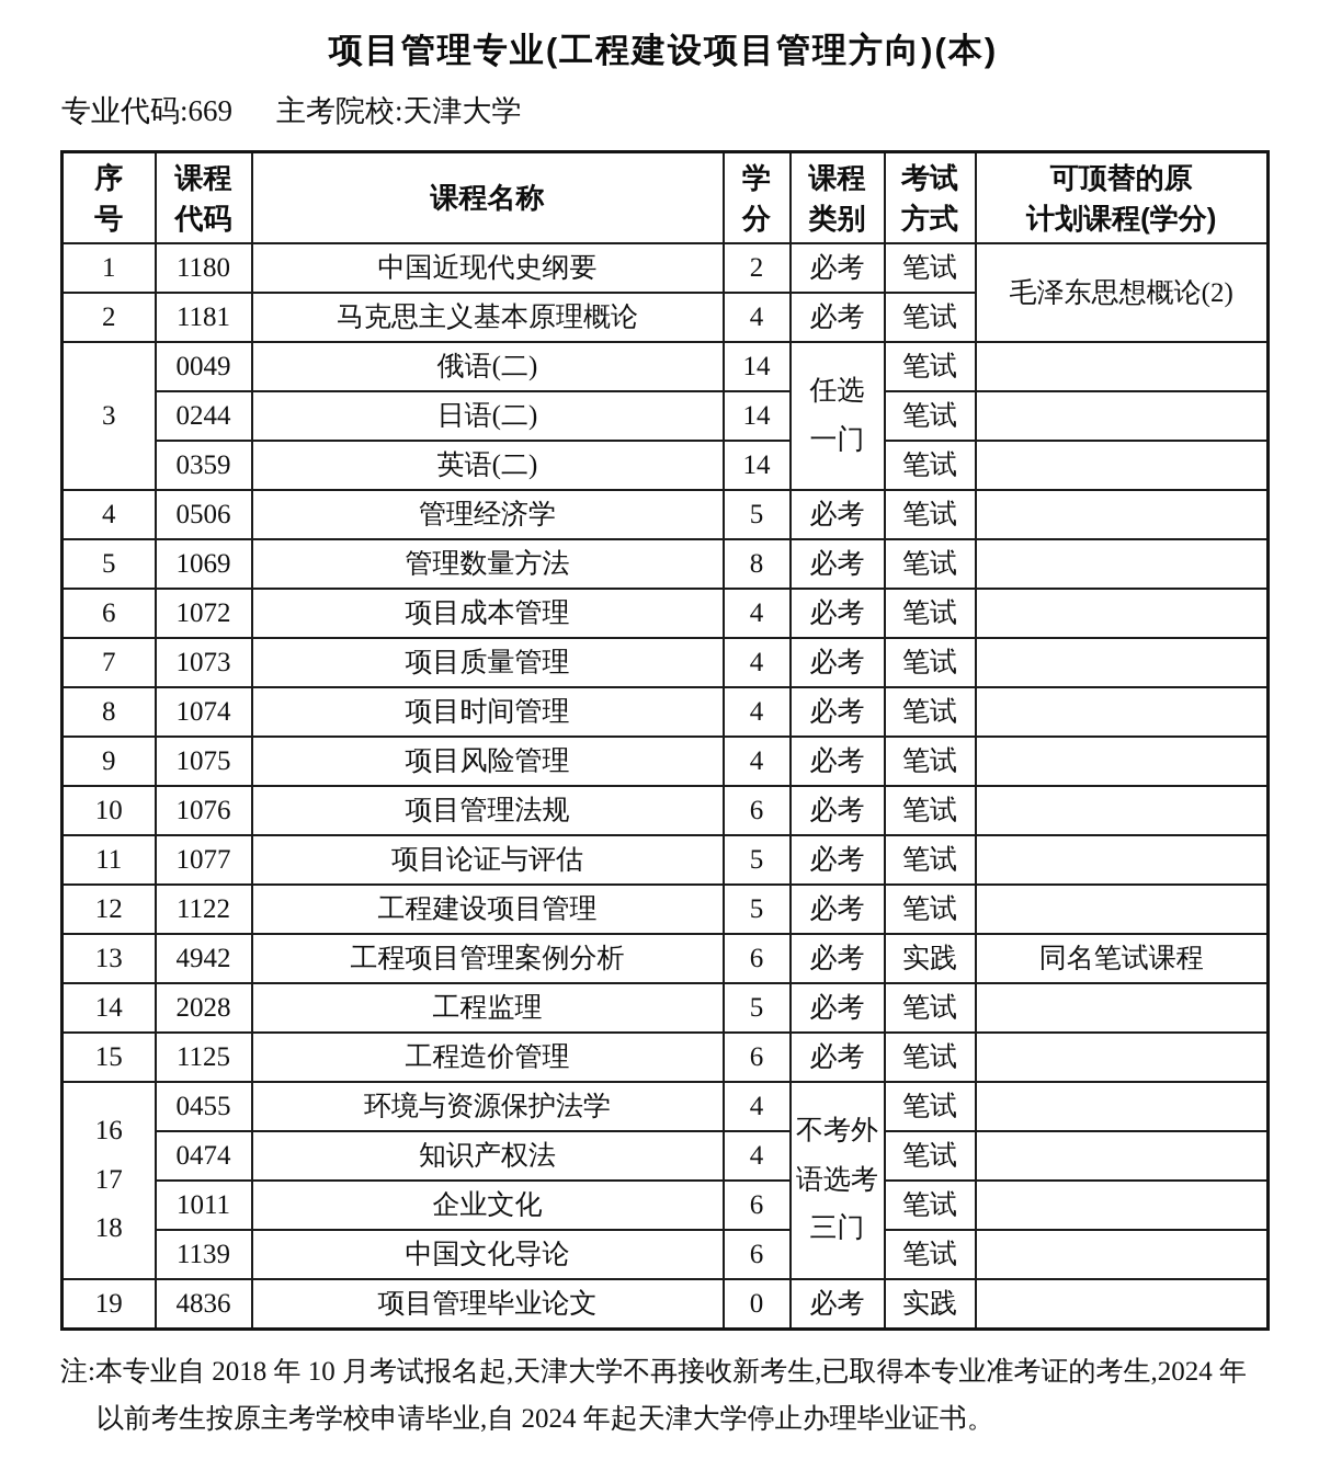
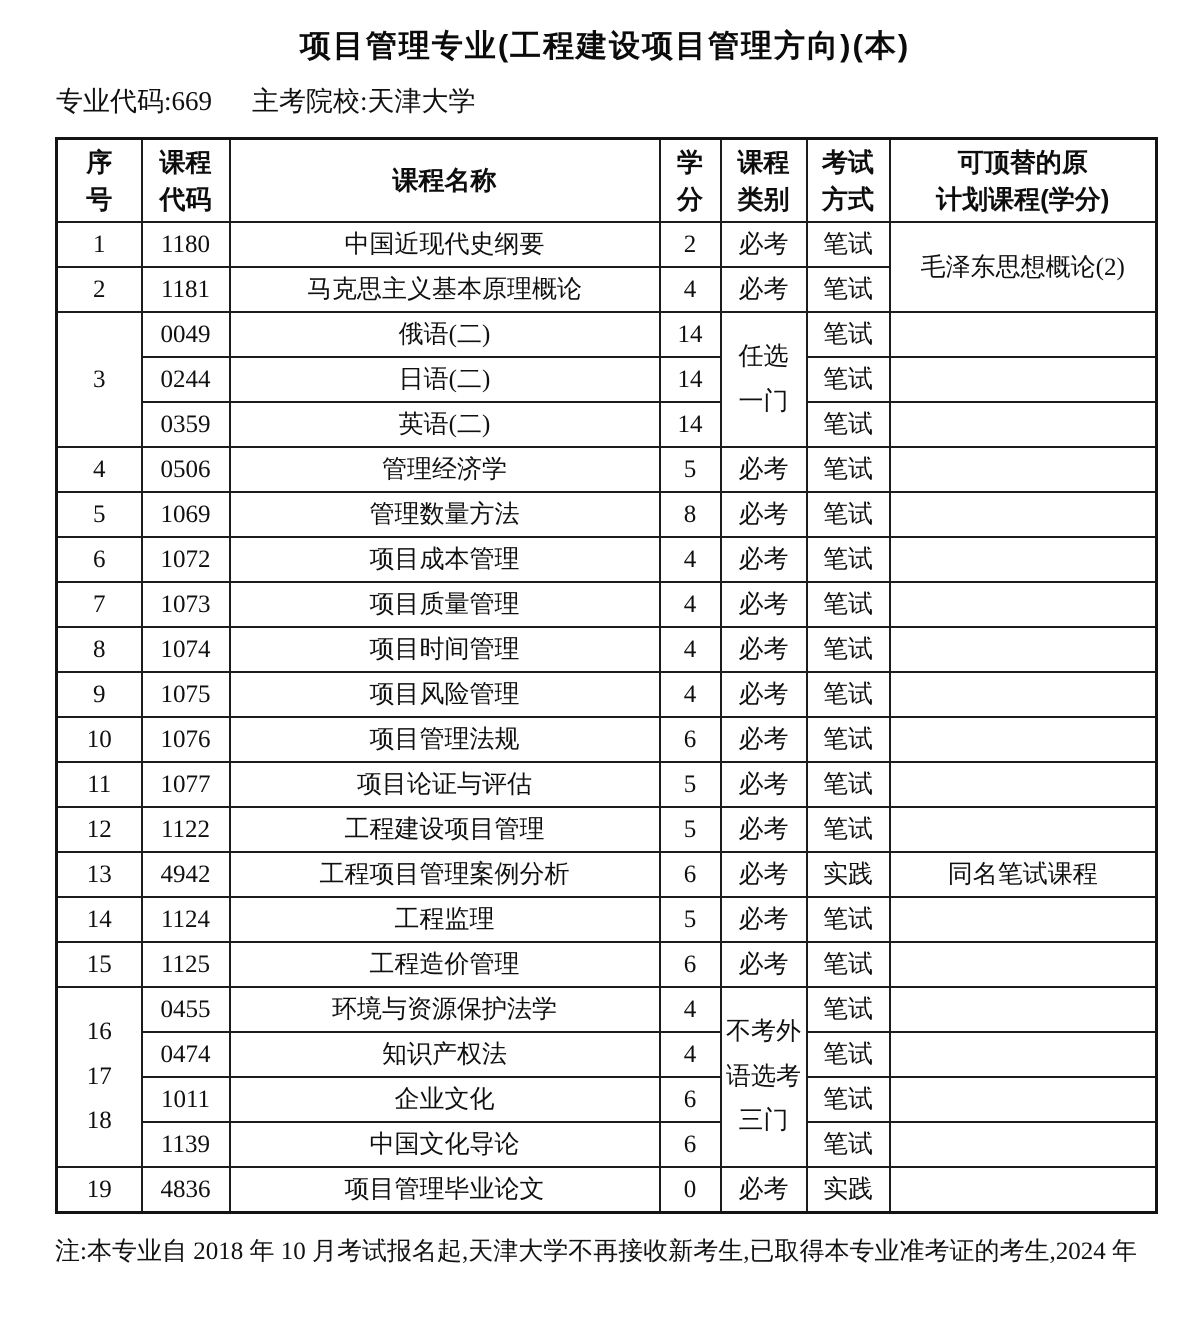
  项目管理专业(工程建设项目管理方向)(本)
  专业代码:669
  主考院校:天津大学
  序 号	课程 代码	课程名称	学 分	课程 类别	考试 方式	可顶替的原 计划课程(学分)
  1	1180	中国近现代史纲要	2	必考	笔试	毛泽东思想概论(2)
  2	1181	马克思主义基本原理概论	4	必考	笔试
  3	0049	俄语(二)	14	任选 一门	笔试
  0244	日语(二)	14	笔试
  0359	英语(二)	14	笔试
  4	0506	管理经济学	5	必考	笔试
  5	1069	管理数量方法	8	必考	笔试
  6	1072	项目成本管理	4	必考	笔试
  7	1073	项目质量管理	4	必考	笔试
  8	1074	项目时间管理	4	必考	笔试
  9	1075	项目风险管理	4	必考	笔试
  10	1076	项目管理法规	6	必考	笔试
  11	1077	项目论证与评估	5	必考	笔试
  12	1122	工程建设项目管理	5	必考	笔试
  13	4942	工程项目管理案例分析	6	必考	实践	同名笔试课程
- 14	2028	工程监理	5	必考	笔试
+ 14	1124	工程监理	5	必考	笔试
  15	1125	工程造价管理	6	必考	笔试
  16 17 18	0455	环境与资源保护法学	4	不考外 语选考 三门	笔试
  0474	知识产权法	4	笔试
  1011	企业文化	6	笔试
  1139	中国文化导论	6	笔试
  19	4836	项目管理毕业论文	0	必考	实践
  注:本专业自 2018 年 10 月考试报名起,天津大学不再接收新考生,已取得本专业准考证的考生,2024 年
- 以前考生按原主考学校申请毕业,自 2024 年起天津大学停止办理毕业证书。
